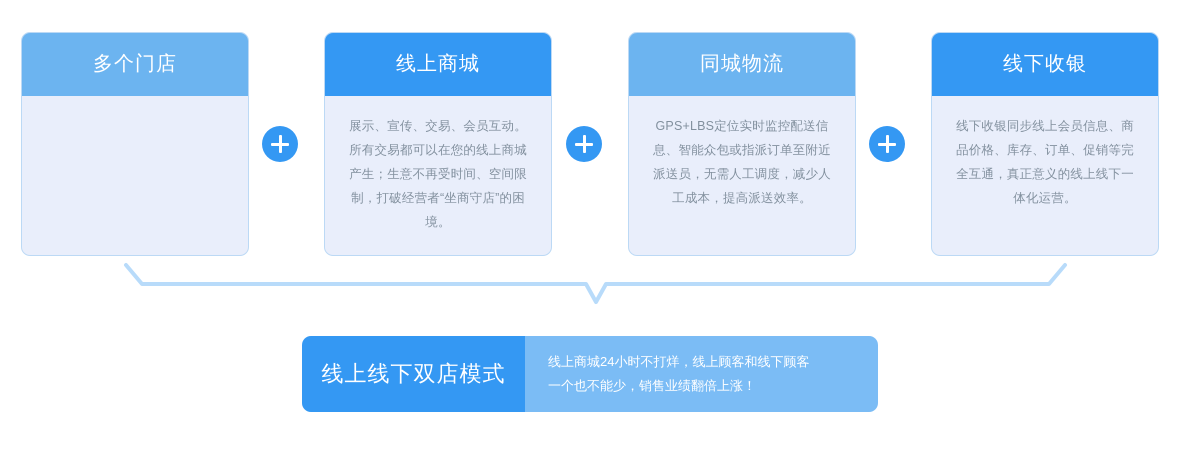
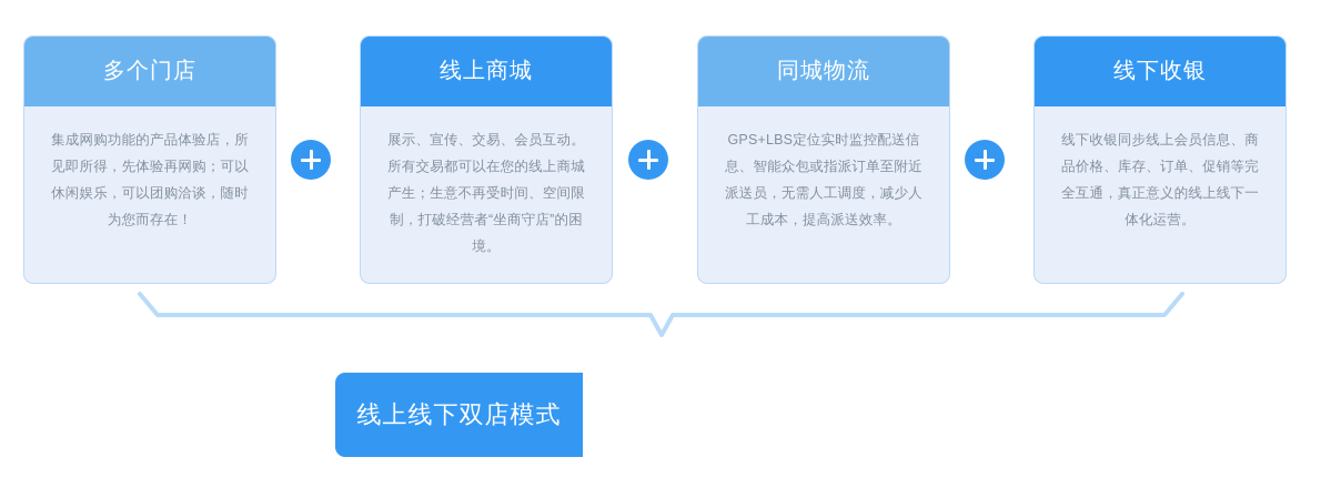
  多个门店
+ 集成网购功能的产品体验店，所见即所得，先体验再网购；可以休闲娱乐，可以团购洽谈，随时为您而存在！
  线上商城
  展示、宣传、交易、会员互动。所有交易都可以在您的线上商城产生；生意不再受时间、空间限制，打破经营者“坐商守店”的困境。
  同城物流
  GPS+LBS定位实时监控配送信息、智能众包或指派订单至附近派送员，无需人工调度，减少人工成本，提高派送效率。
  线下收银
  线下收银同步线上会员信息、商品价格、库存、订单、促销等完全互通，真正意义的线上线下一体化运营。
  线上线下双店模式
- 线上商城24小时不打烊，线上顾客和线下顾客
- 一个也不能少，销售业绩翻倍上涨！
